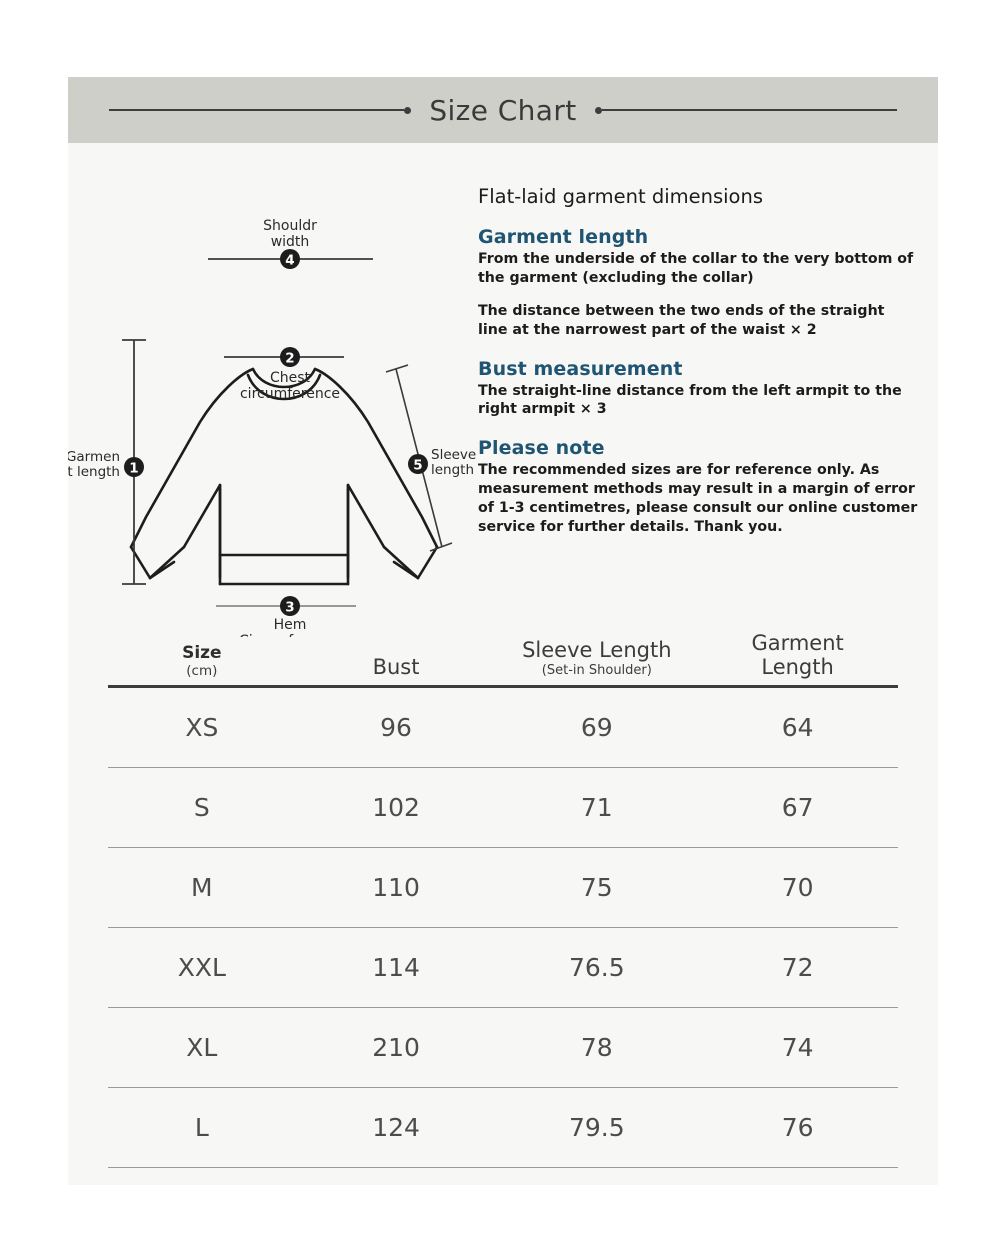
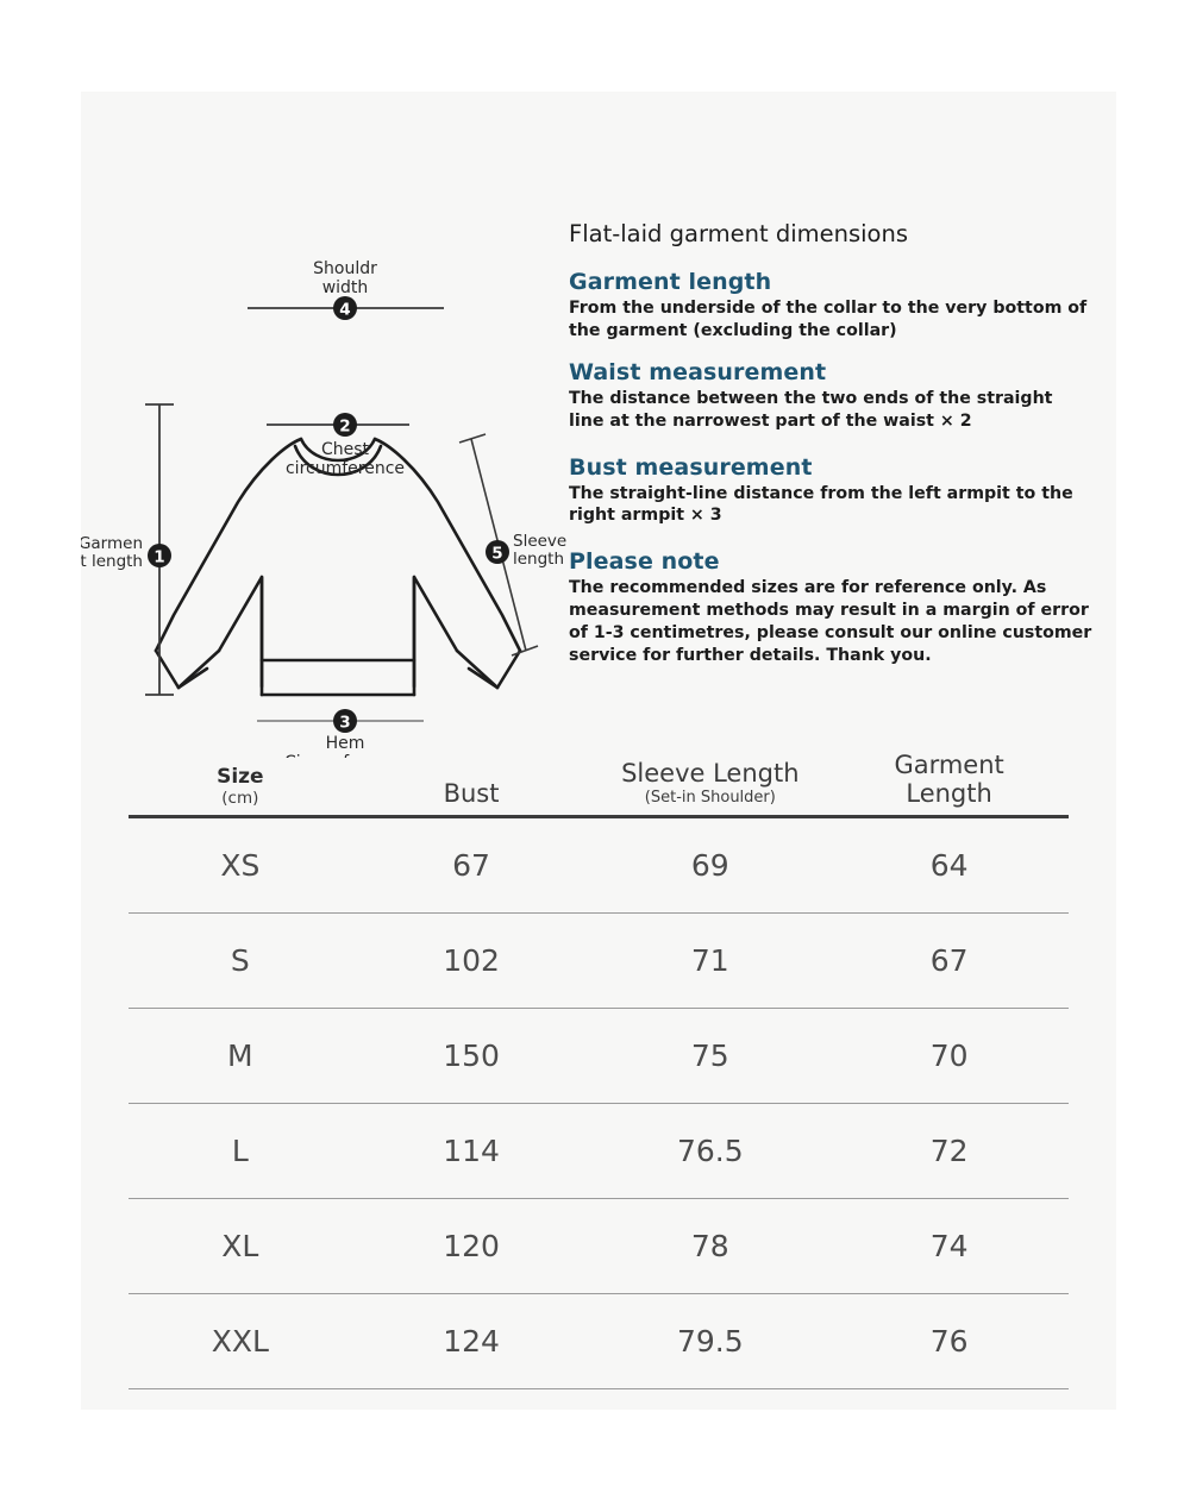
- Size Chart
  4
  1
  2
  3
  5
  Shouldr
  width
  Garmen
  t length
  Chest
  circumference
  Hem
  Sleeve
  length
  Flat-laid garment dimensions
  Garment length
  From the underside of the collar to the very bottom of the garment (excluding the collar)
+ Waist measurement
  The distance between the two ends of the straight line at the narrowest part of the waist × 2
  Bust measurement
  The straight-line distance from the left armpit to the right armpit × 3
  Please note
  The recommended sizes are for reference only. As measurement methods may result in a margin of error of 1-3 centimetres, please consult our online customer service for further details. Thank you.
  Size (cm)	Bust	Sleeve Length (Set-in Shoulder)	Garment Length
- XS	96	69	64
+ XS	67	69	64
  S	102	71	67
- M	110	75	70
+ M	150	75	70
- XXL	114	76.5	72
+ L	114	76.5	72
- XL	210	78	74
+ XL	120	78	74
- L	124	79.5	76
+ XXL	124	79.5	76
